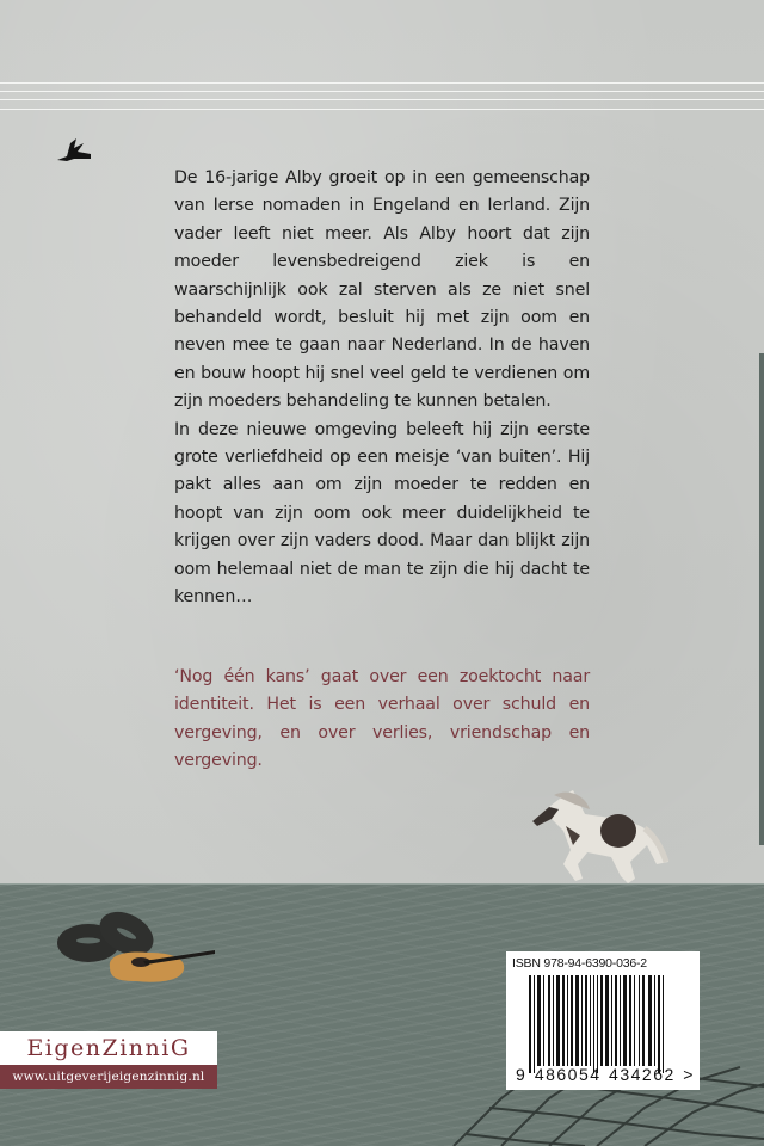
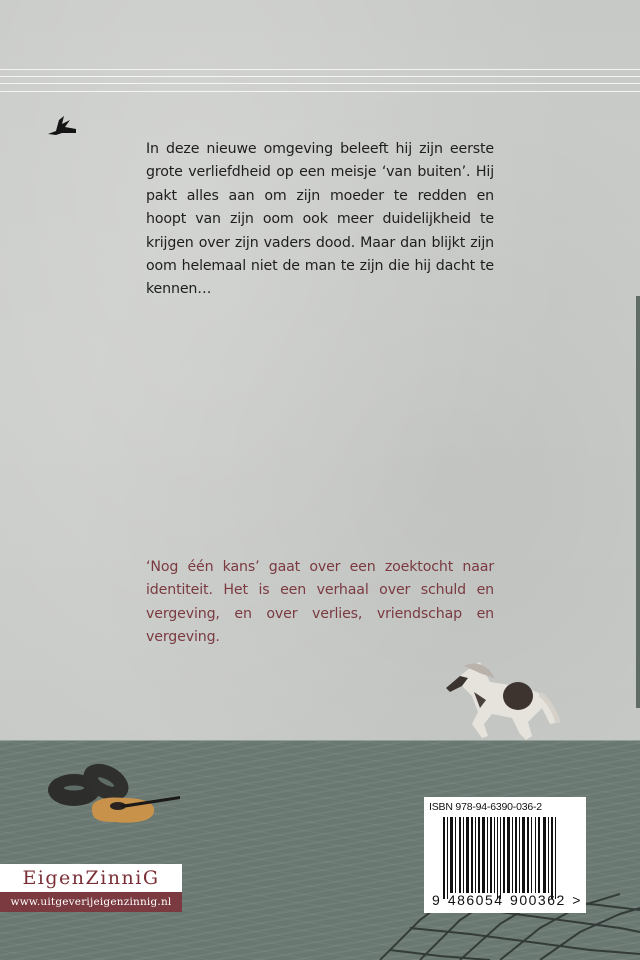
- De 16-jarige Alby groeit op in een gemeenschap van Ierse nomaden in Engeland en Ierland. Zijn vader leeft niet meer. Als Alby hoort dat zijn moeder levensbedreigend ziek is en waarschijnlijk ook zal sterven als ze niet snel behandeld wordt, besluit hij met zijn oom en neven mee te gaan naar Nederland. In de haven en bouw hoopt hij snel veel geld te verdienen om zijn moeders behandeling te kunnen betalen.
  In deze nieuwe omgeving beleeft hij zijn eerste grote verliefdheid op een meisje ‘van buiten’. Hij pakt alles aan om zijn moeder te redden en hoopt van zijn oom ook meer duidelijkheid te krijgen over zijn vaders dood. Maar dan blijkt zijn oom helemaal niet de man te zijn die hij dacht te kennen…
  ‘Nog één kans’ gaat over een zoektocht naar identiteit. Het is een verhaal over schuld en vergeving, en over verlies, vriendschap en vergeving.
  EigenZinniG
  www.uitgeverijeigenzinnig.nl
  ISBN 978-94-6390-036-2
  9
  486054
- 434262
+ 900362
  >
